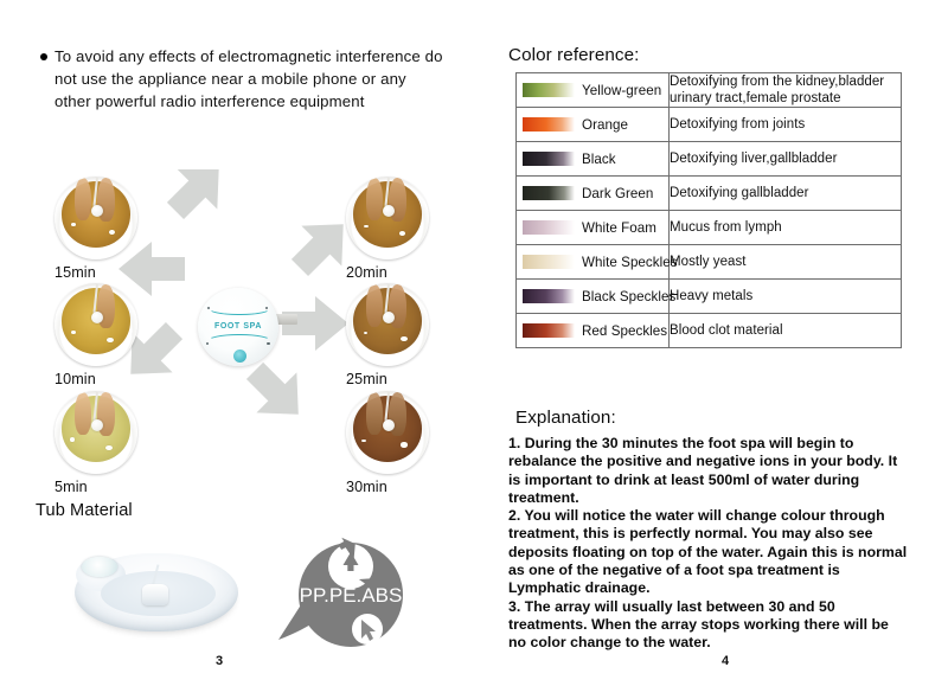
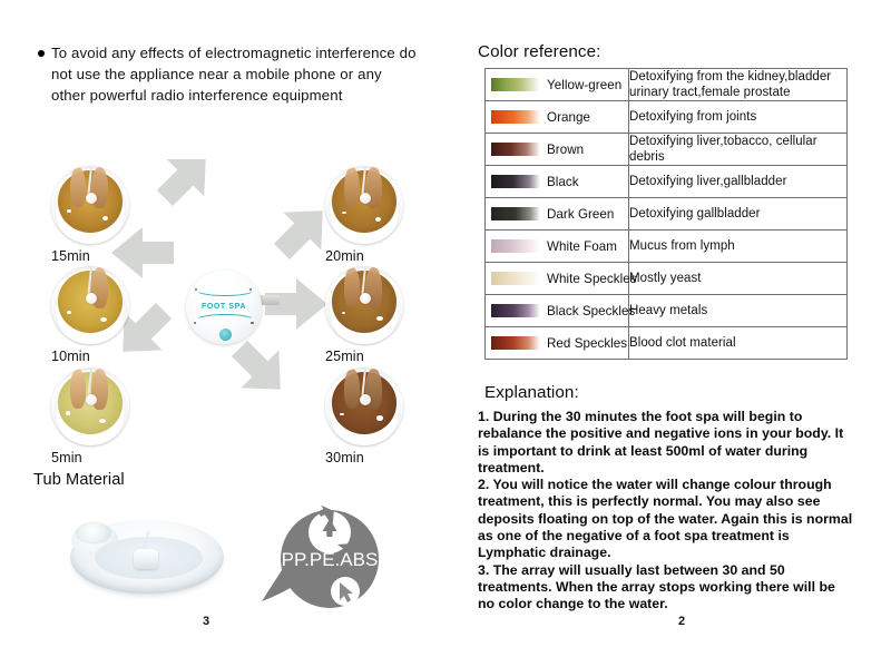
  To avoid any effects of electromagnetic interference do not use the appliance near a mobile phone or any other powerful radio interference equipment
  15min
  20min
  10min
  25min
  5min
  30min
  Tub Material
  PP.PE.ABS
  3
  Color reference:
  Yellow-green	Detoxifying from the kidney,bladder urinary tract,female prostate
  Orange	Detoxifying from joints
+ Brown	Detoxifying liver,tobacco, cellular debris
  Black	Detoxifying liver,gallbladder
  Dark Green	Detoxifying gallbladder
  White Foam	Mucus from lymph
  White Speckles	Mostly yeast
  Black Speckles	Heavy metals
  Red Speckles	Blood clot material
  Explanation:
  1. During the 30 minutes the foot spa will begin to rebalance the positive and negative ions in your body. It is important to drink at least 500ml of water during treatment.
  2. You will notice the water will change colour through treatment, this is perfectly normal. You may also see deposits floating on top of the water. Again this is normal as one of the negative of a foot spa treatment is Lymphatic drainage.
  3. The array will usually last between 30 and 50 treatments. When the array stops working there will be no color change to the water.
- 4
+ 2
